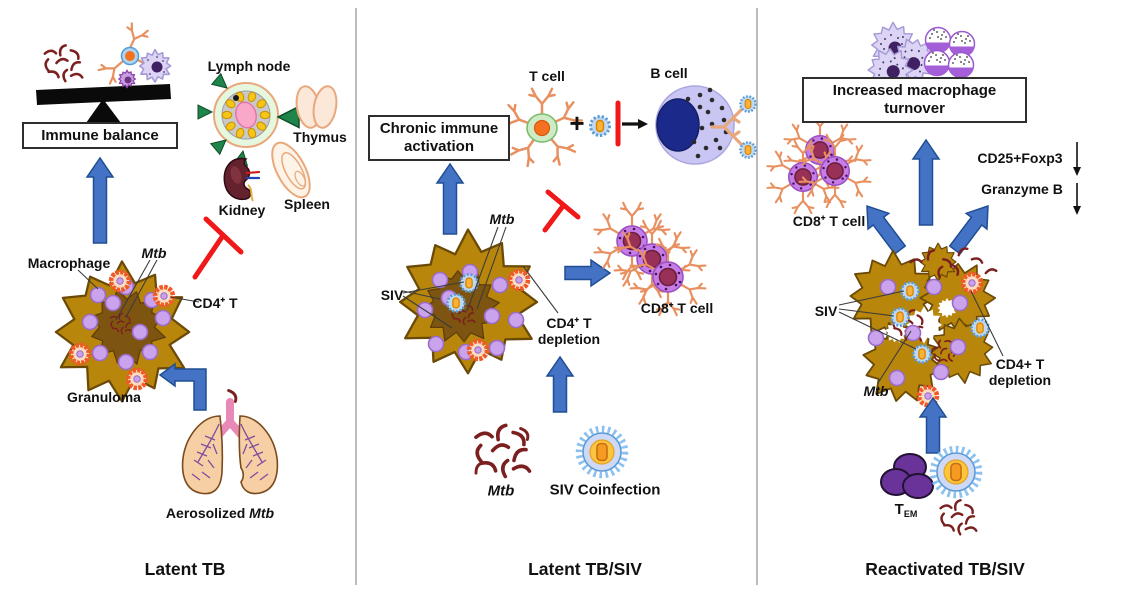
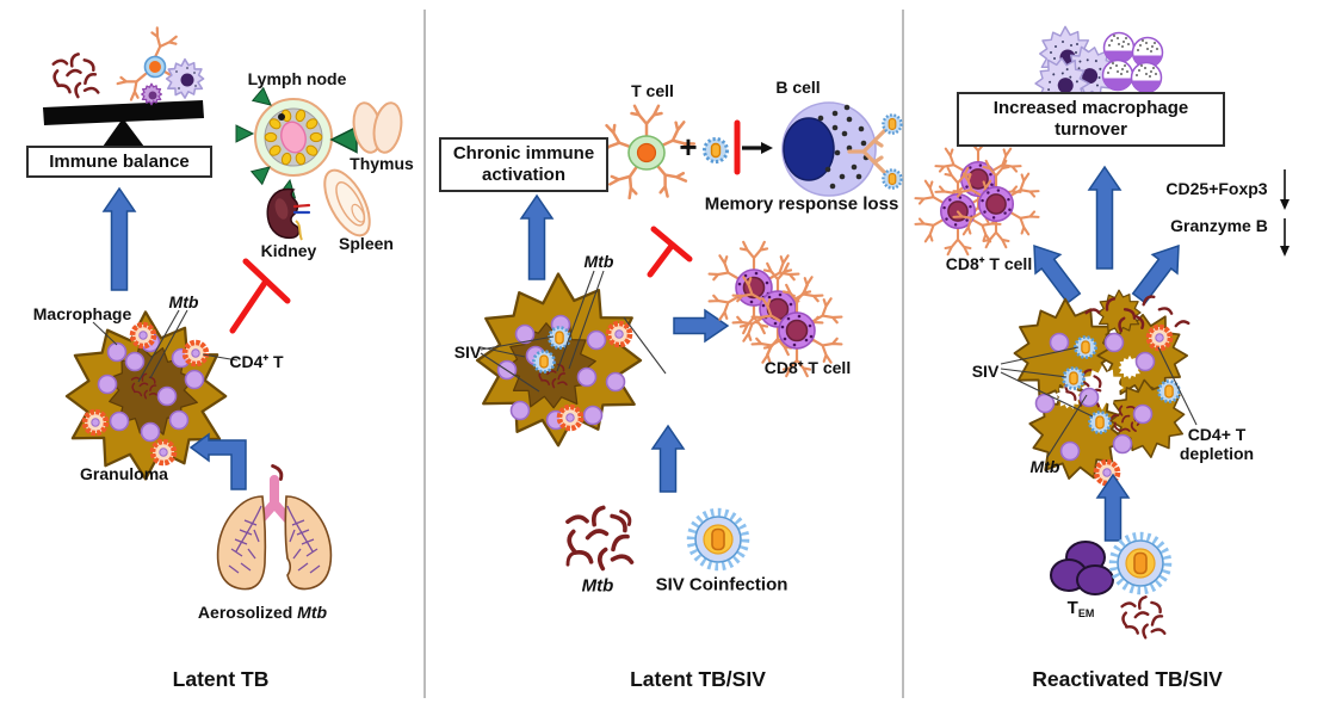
  Immune balance
  Lymph node
  Thymus
  Kidney
  Spleen
  Macrophage
  Mtb
  CD4⁺ T
  Granuloma
  Aerosolized Mtb
  Latent TB
  Chronic immune activation
  T cell
  +
  B cell
+ Memory response loss
  SIV
  Mtb
- CD4⁺ T depletion
  CD8⁺ T cell
  Mtb
  SIV Coinfection
  Latent TB/SIV
  Increased macrophage turnover
  CD8⁺ T cell
  CD25+Foxp3
  Granzyme B
  SIV
  Mtb
  CD4+ T depletion
  TEM
  Reactivated TB/SIV
